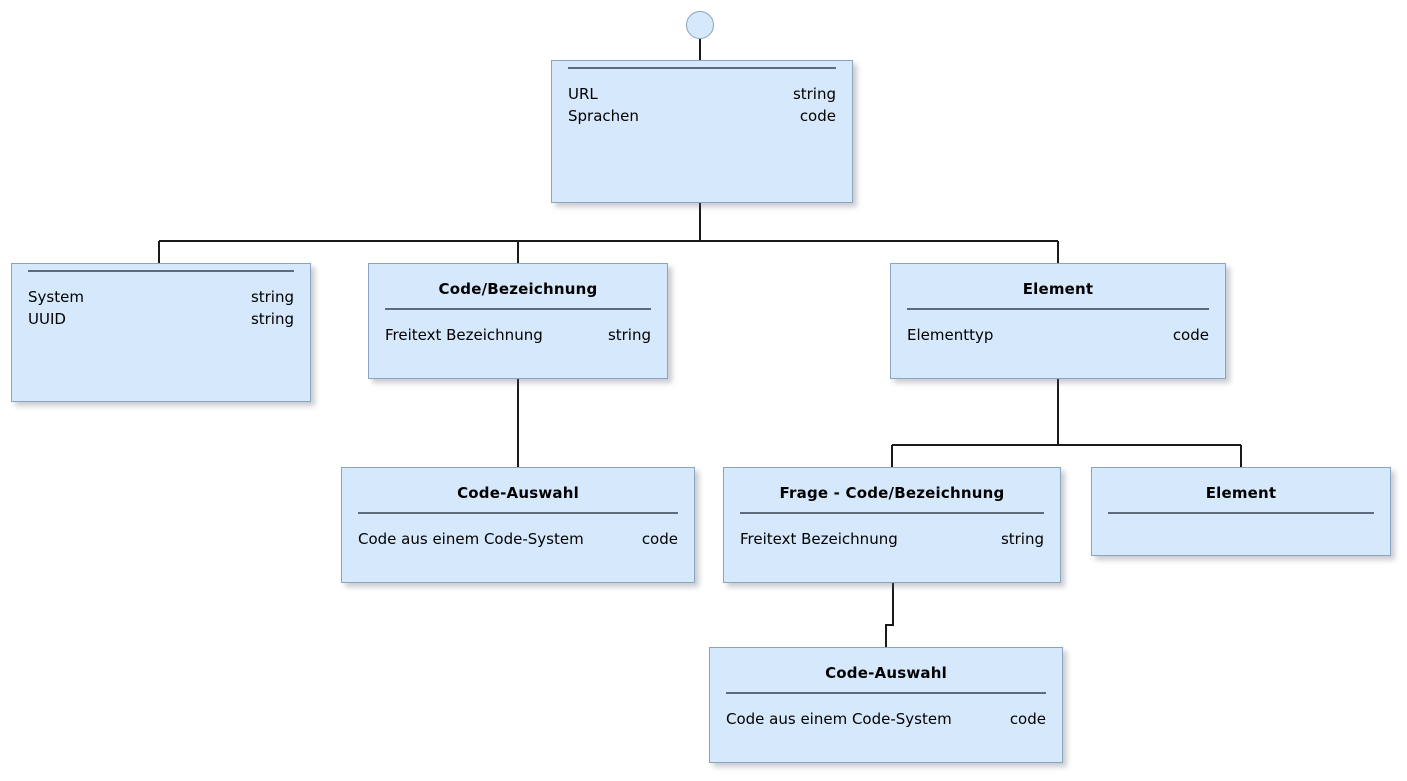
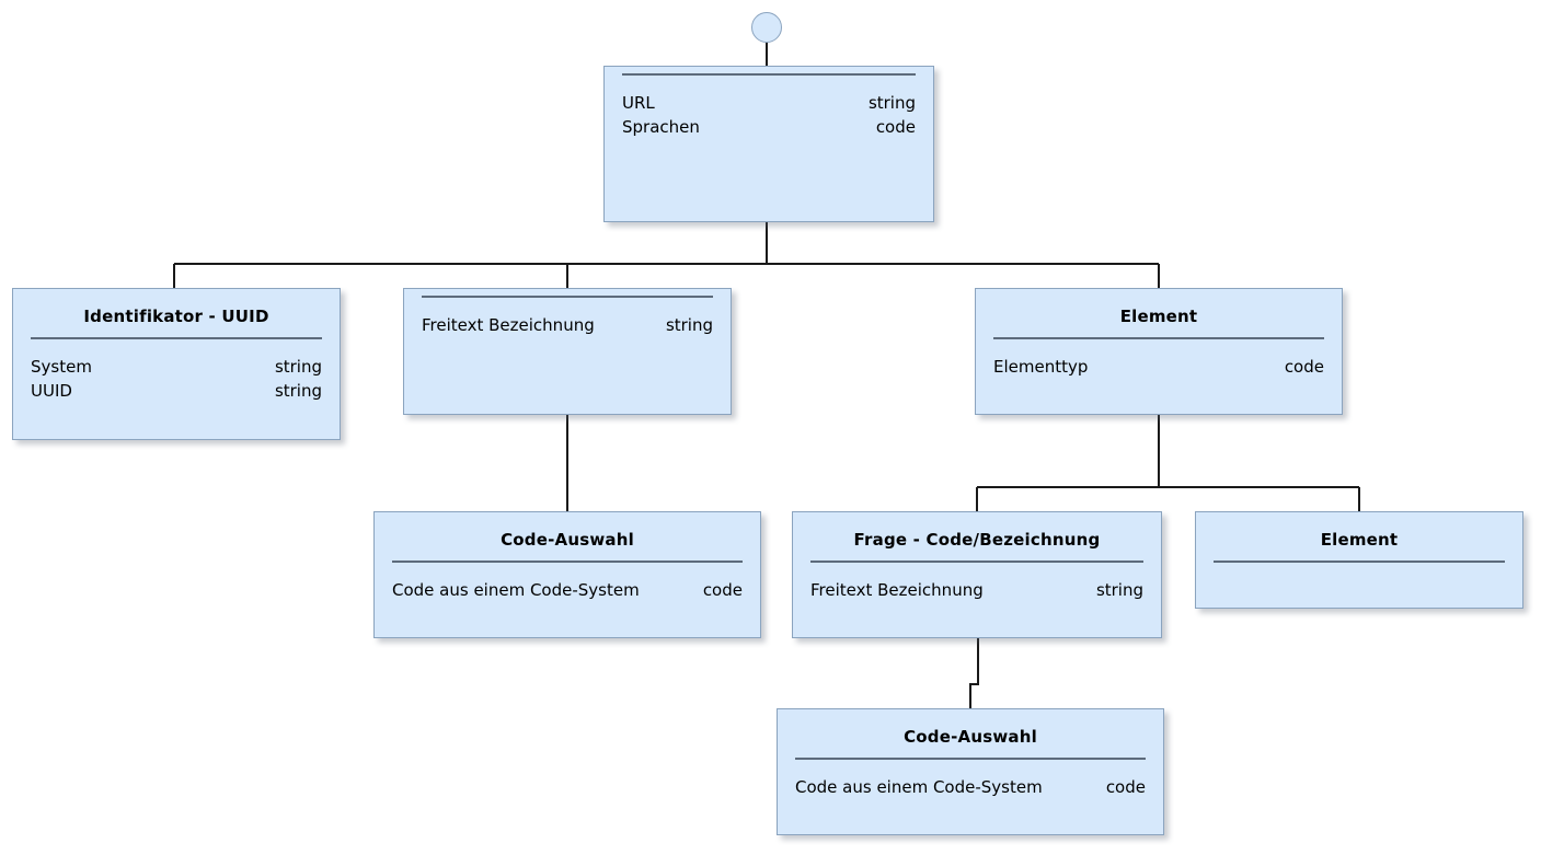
  URL
  string
  Sprachen
  code
+ Identifikator - UUID
  System
  string
  UUID
  string
- Code/Bezeichnung
  Freitext Bezeichnung
  string
  Element
  Elementtyp
  code
  Code-Auswahl
  Code aus einem Code-System
  code
  Frage - Code/Bezeichnung
  Freitext Bezeichnung
  string
  Element
  Code-Auswahl
  Code aus einem Code-System
  code
